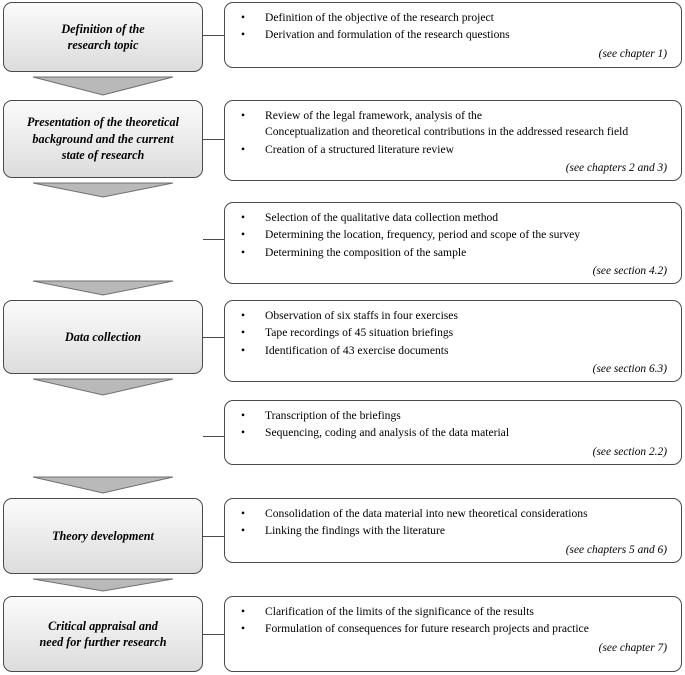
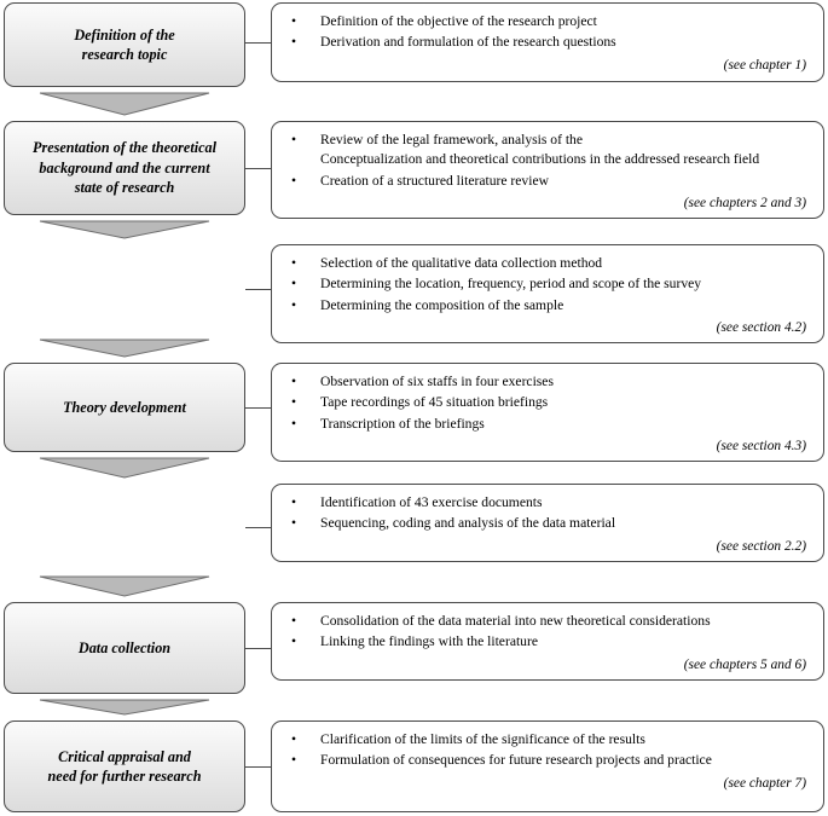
  Definition of the
  research topic
  •
  Definition of the objective of the research project
  •
  Derivation and formulation of the research questions
  (see chapter 1)
  Presentation of the theoretical
  background and the current
  state of research
  •
  Review of the legal framework, analysis of the
  Conceptualization and theoretical contributions in the addressed research field
  •
  Creation of a structured literature review
  (see chapters 2 and 3)
  •
  Selection of the qualitative data collection method
  •
  Determining the location, frequency, period and scope of the survey
  •
  Determining the composition of the sample
  (see section 4.2)
- Data collection
+ Theory development
  •
  Observation of six staffs in four exercises
  •
  Tape recordings of 45 situation briefings
  •
- Identification of 43 exercise documents
+ Transcription of the briefings
- (see section 6.3)
+ (see section 4.3)
  •
- Transcription of the briefings
+ Identification of 43 exercise documents
  •
  Sequencing, coding and analysis of the data material
  (see section 2.2)
- Theory development
+ Data collection
  •
  Consolidation of the data material into new theoretical considerations
  •
  Linking the findings with the literature
  (see chapters 5 and 6)
  Critical appraisal and
  need for further research
  •
  Clarification of the limits of the significance of the results
  •
  Formulation of consequences for future research projects and practice
  (see chapter 7)
